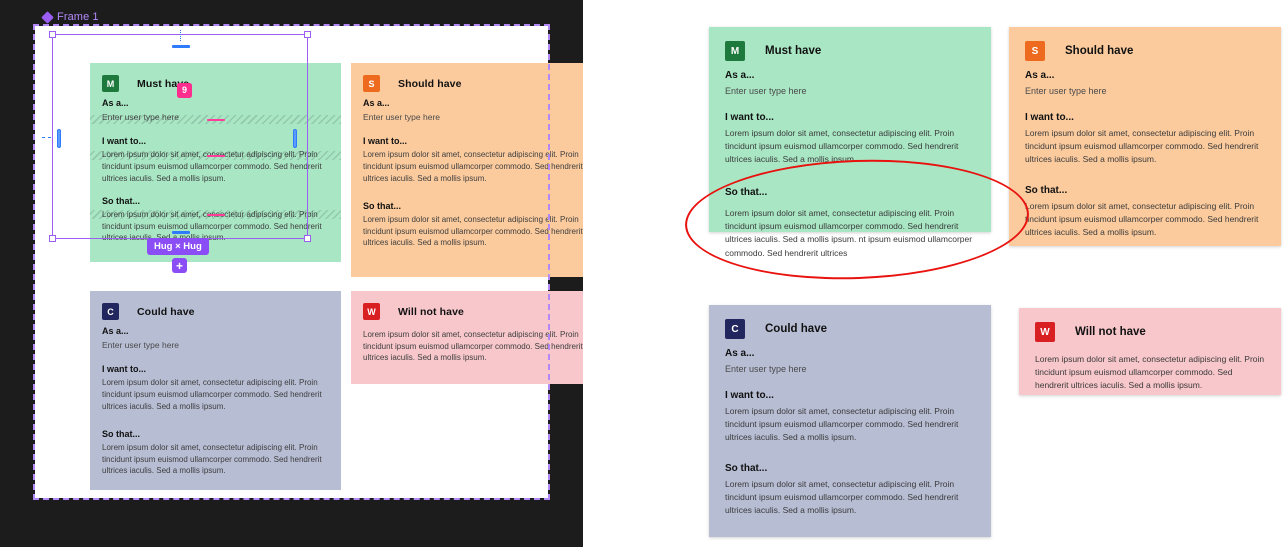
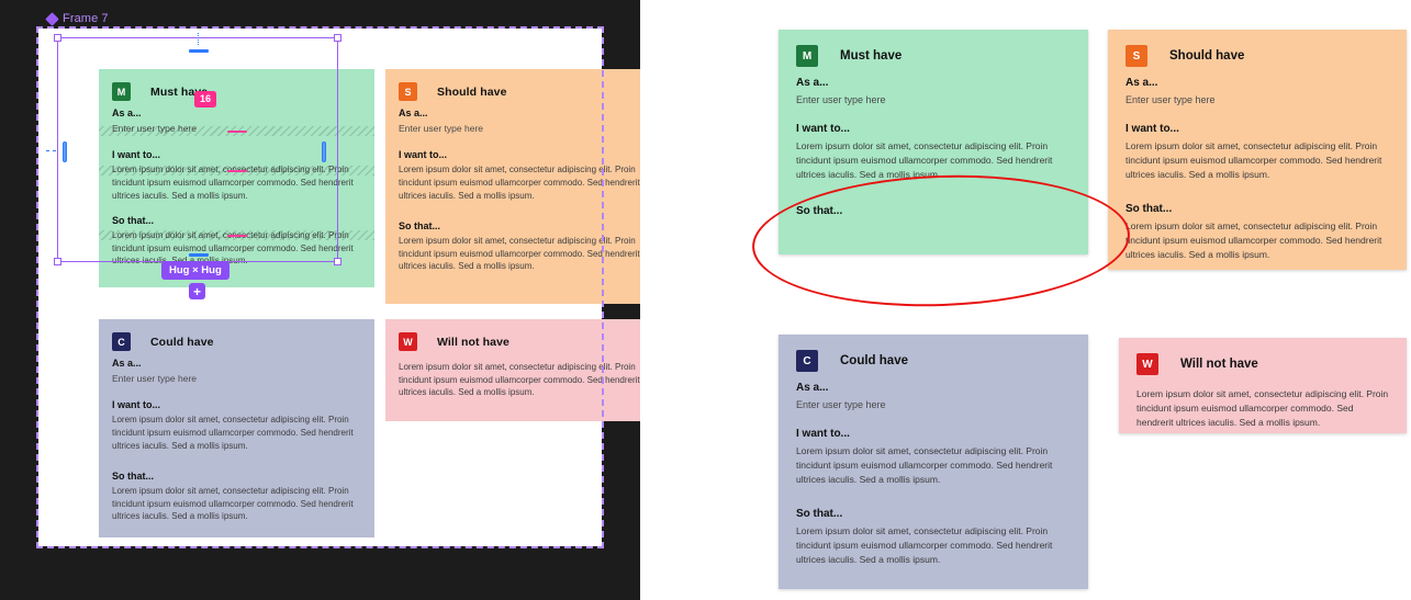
- Frame 1
+ Frame 7
  M
  Must ha
  As a...
  I want to...
  So that...
  S
  Should have
  As a...
  Enter user type here
  I want to...
  Lorem ipsum dolor sit amet, consectetur adipiscing elit. Proin tincidunt ipsum euismod ullamcorper commodo. Sed hendrerit ultrices iaculis. Sed a mollis ipsum.
  So that...
  Lorem ipsum dolor sit amet, consectetur adipiscing elit. Proin tincidunt ipsum euismod ullamcorper commodo. Sed hendrerit ultrices iaculis. Sed a mollis ipsum.
  C
  Could have
  As a...
  Enter user type here
  I want to...
  Lorem ipsum dolor sit amet, consectetur adipiscing elit. Proin tincidunt ipsum euismod ullamcorper commodo. Sed hendrerit ultrices iaculis. Sed a mollis ipsum.
  So that...
  Lorem ipsum dolor sit amet, consectetur adipiscing elit. Proin tincidunt ipsum euismod ullamcorper commodo. Sed hendrerit ultrices iaculis. Sed a mollis ipsum.
  W
  Will not have
  Lorem ipsum dolor sit amet, consectetur adipiscing elit. Proin tincidunt ipsum euismod ullamcorper commodo. Sed hendrerit ultrices iaculis. Sed a mollis ipsum.
- 9
+ 16
  Hug × Hug
  +
  M
  Must have
  As a...
  Enter user type here
  I want to...
  Lorem ipsum dolor sit amet, consectetur adipiscing elit. Proin tincidunt ipsum euismod ullamcorper commodo. Sed hendrerit ultrices iaculis. Sed a mollis ipsum.
  So that...
- Lorem ipsum dolor sit amet, consectetur adipiscing elit. Proin tincidunt ipsum euismod ullamcorper commodo. Sed hendrerit ultrices iaculis. Sed a mollis ipsum. nt ipsum euismod ullamcorper commodo. Sed hendrerit ultrices
  S
  Should have
  As a...
  Enter user type here
  I want to...
  Lorem ipsum dolor sit amet, consectetur adipiscing elit. Proin tincidunt ipsum euismod ullamcorper commodo. Sed hendrerit ultrices iaculis. Sed a mollis ipsum.
  So that...
  Lorem ipsum dolor sit amet, consectetur adipiscing elit. Proin tincidunt ipsum euismod ullamcorper commodo. Sed hendrerit ultrices iaculis. Sed a mollis ipsum.
  C
  Could have
  As a...
  Enter user type here
  I want to...
  Lorem ipsum dolor sit amet, consectetur adipiscing elit. Proin tincidunt ipsum euismod ullamcorper commodo. Sed hendrerit ultrices iaculis. Sed a mollis ipsum.
  So that...
  Lorem ipsum dolor sit amet, consectetur adipiscing elit. Proin tincidunt ipsum euismod ullamcorper commodo. Sed hendrerit ultrices iaculis. Sed a mollis ipsum.
  W
  Will not have
  Lorem ipsum dolor sit amet, consectetur adipiscing elit. Proin tincidunt ipsum euismod ullamcorper commodo. Sed hendrerit ultrices iaculis. Sed a mollis ipsum.
